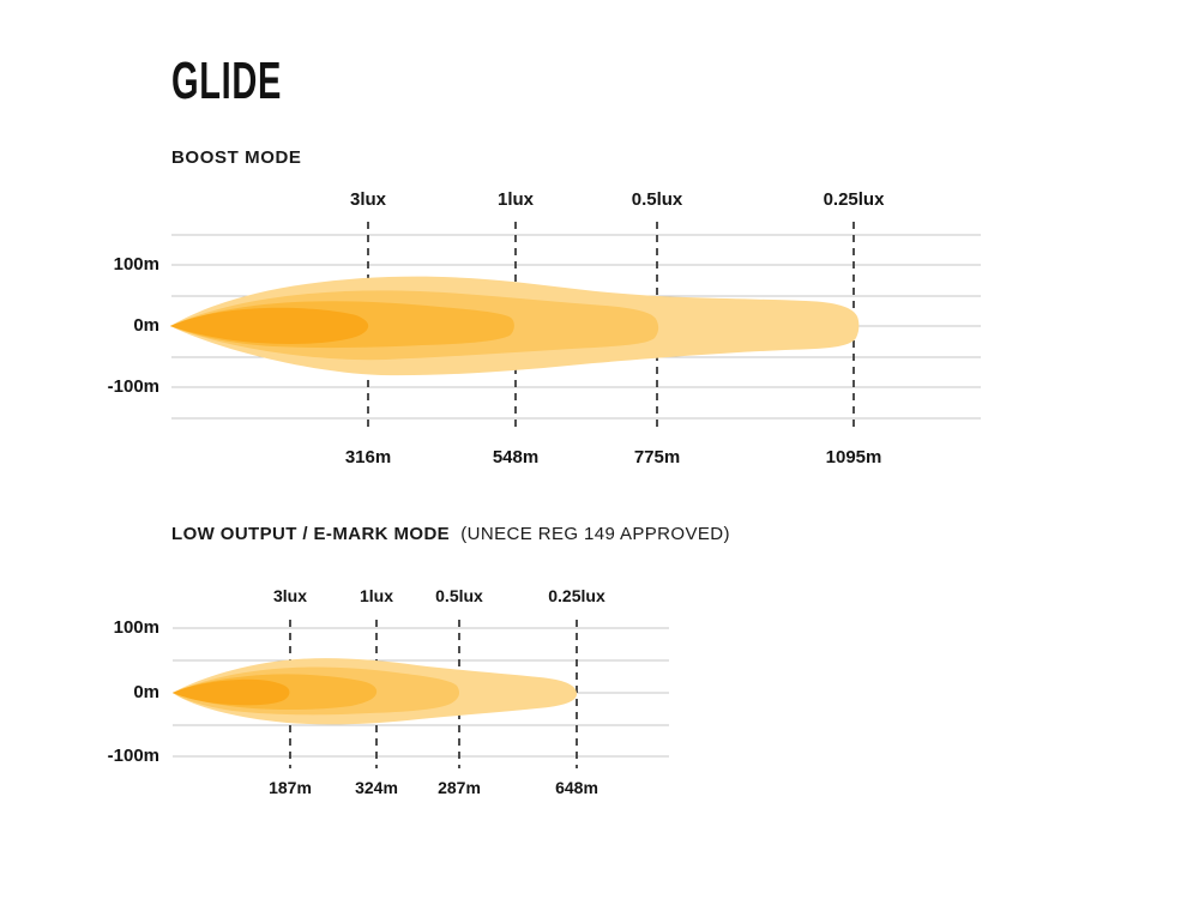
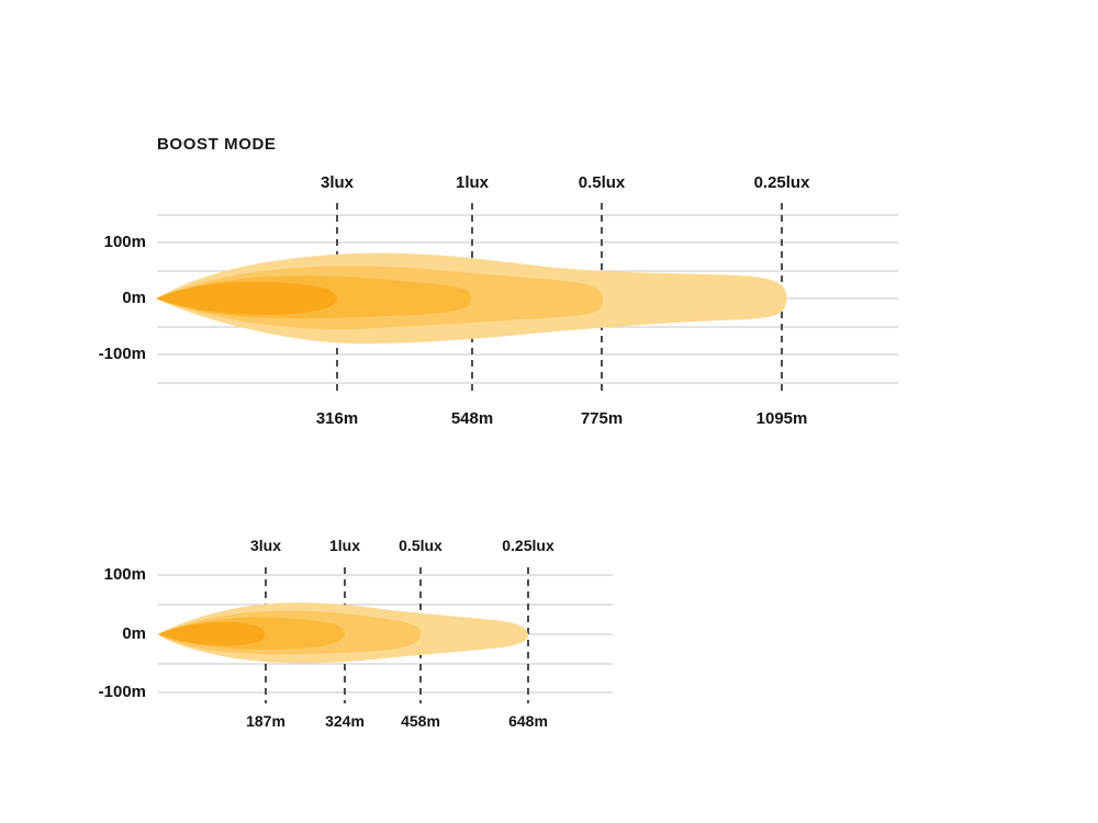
- GLIDE
  BOOST MODE
- LOW OUTPUT / E-MARK MODE (UNECE REG 149 APPROVED)
  3lux
  1lux
  0.5lux
  0.25lux
  100m
  0m
  -100m
  316m
  548m
  775m
  1095m
  3lux
  1lux
  0.5lux
  0.25lux
  100m
  0m
  -100m
  187m
  324m
- 287m
+ 458m
  648m
